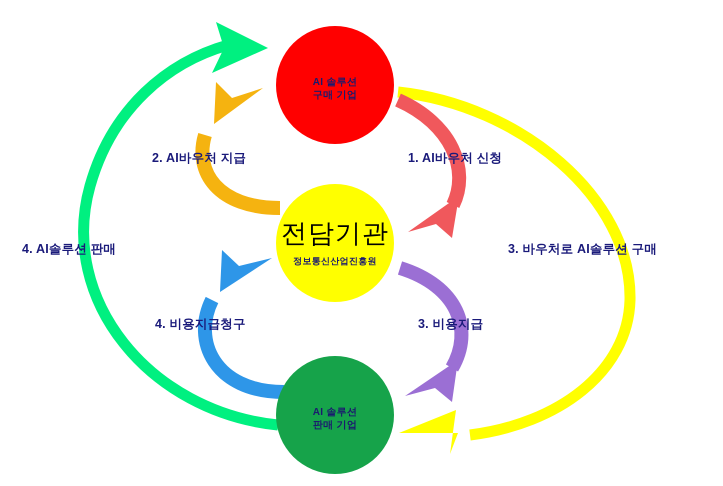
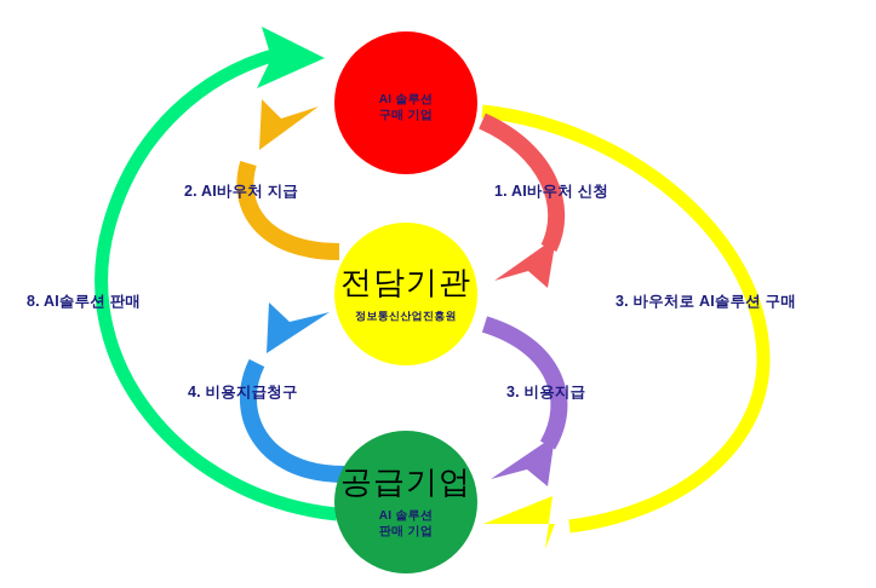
  AI 솔루션
  구매 기업
  전담기관
  정보통신산업진흥원
+ 공급기업
  AI 솔루션
  판매 기업
  1. AI바우처 신청
  2. AI바우처 지급
  3. 바우처로 AI솔루션 구매
- 4. AI솔루션 판매
+ 8. AI솔루션 판매
  4. 비용지급청구
  3. 비용지급
